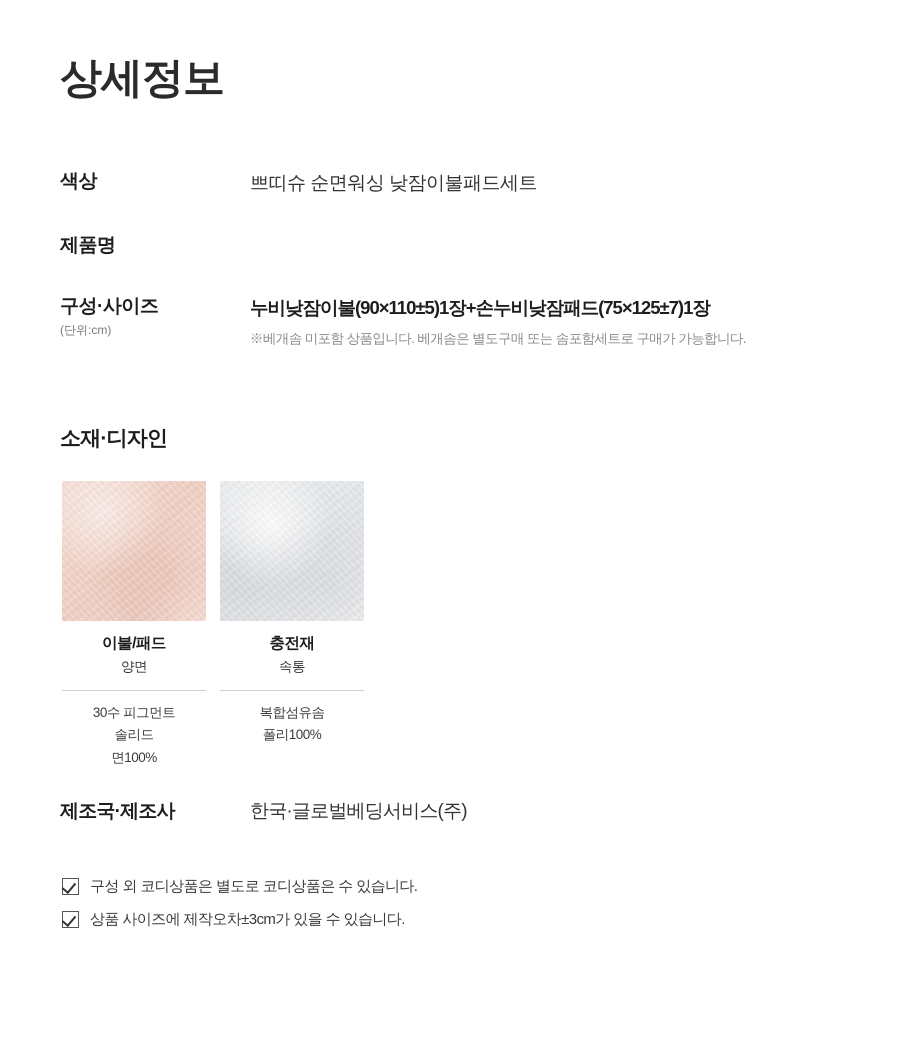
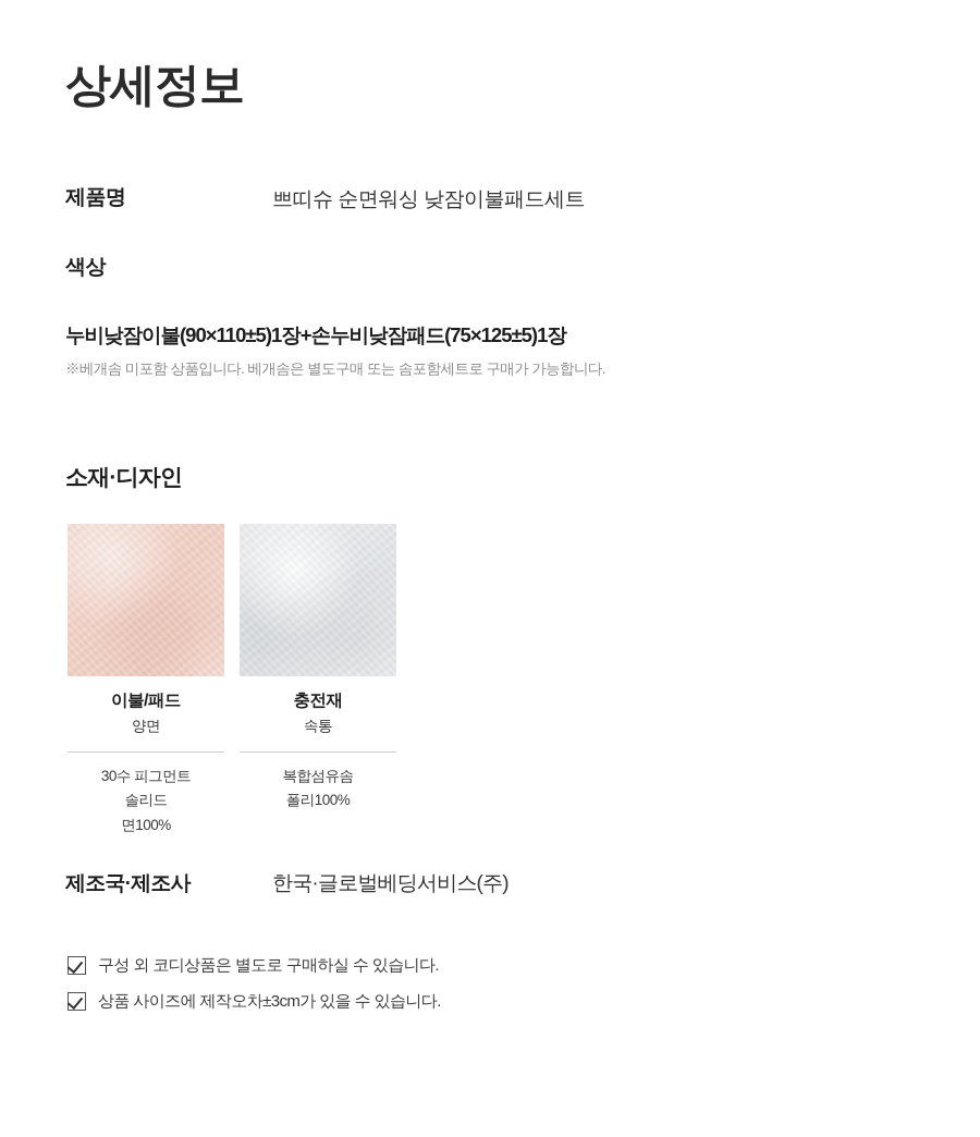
  상세정보
- 색상
+ 제품명
  쁘띠슈 순면워싱 낮잠이불패드세트
- 제품명
+ 색상
- 구성·사이즈
- (단위:cm)
- 누비낮잠이불(90×110±5)1장+손누비낮잠패드(75×125±7)1장
+ 누비낮잠이불(90×110±5)1장+손누비낮잠패드(75×125±5)1장
  ※베개솜 미포함 상품입니다. 베개솜은 별도구매 또는 솜포함세트로 구매가 가능합니다.
  소재·디자인
  이불/패드
  양면
  30수 피그먼트
  솔리드
  면100%
  충전재
  속통
  복합섬유솜
  폴리100%
  제조국·제조사
  한국·글로벌베딩서비스(주)
- 구성 외 코디상품은 별도로 코디상품은 수 있습니다.
+ 구성 외 코디상품은 별도로 구매하실 수 있습니다.
  상품 사이즈에 제작오차±3cm가 있을 수 있습니다.
